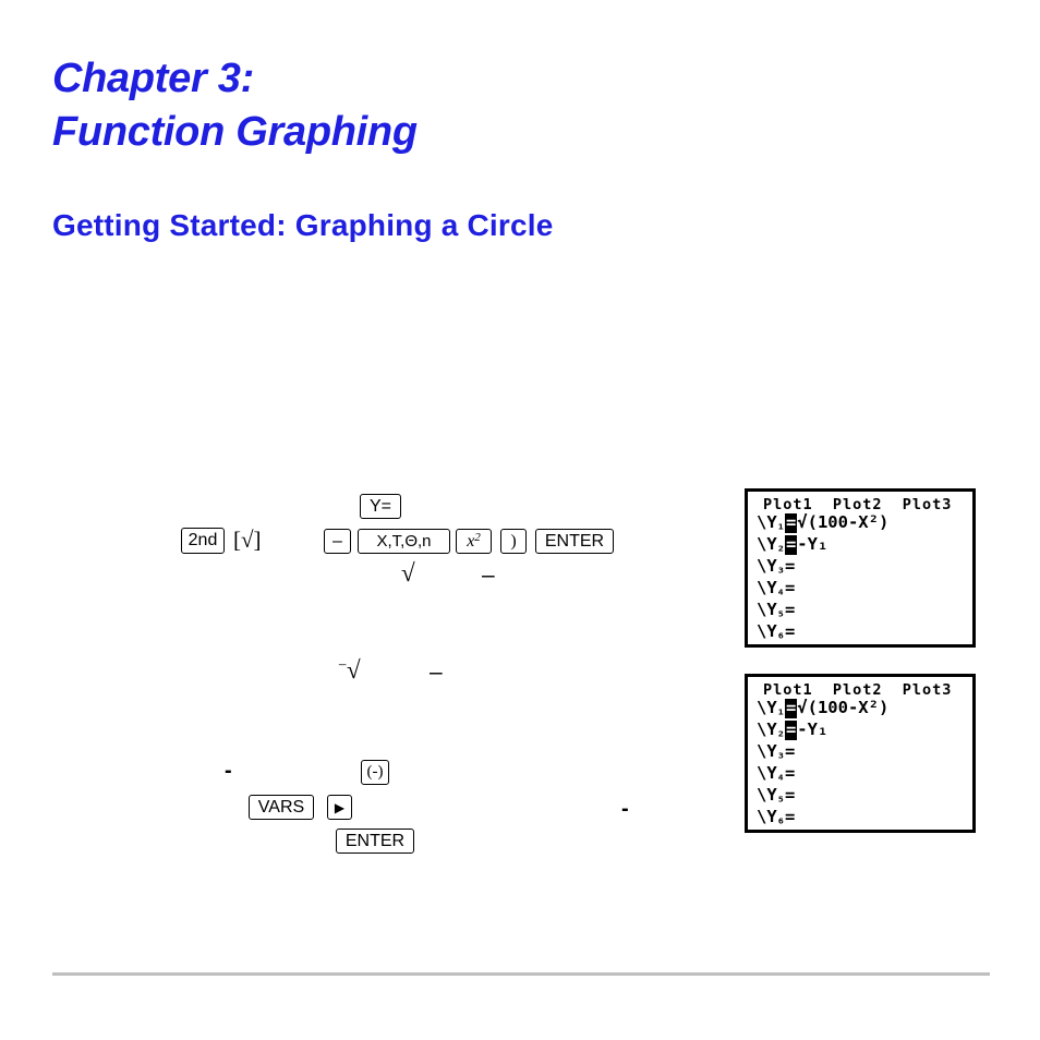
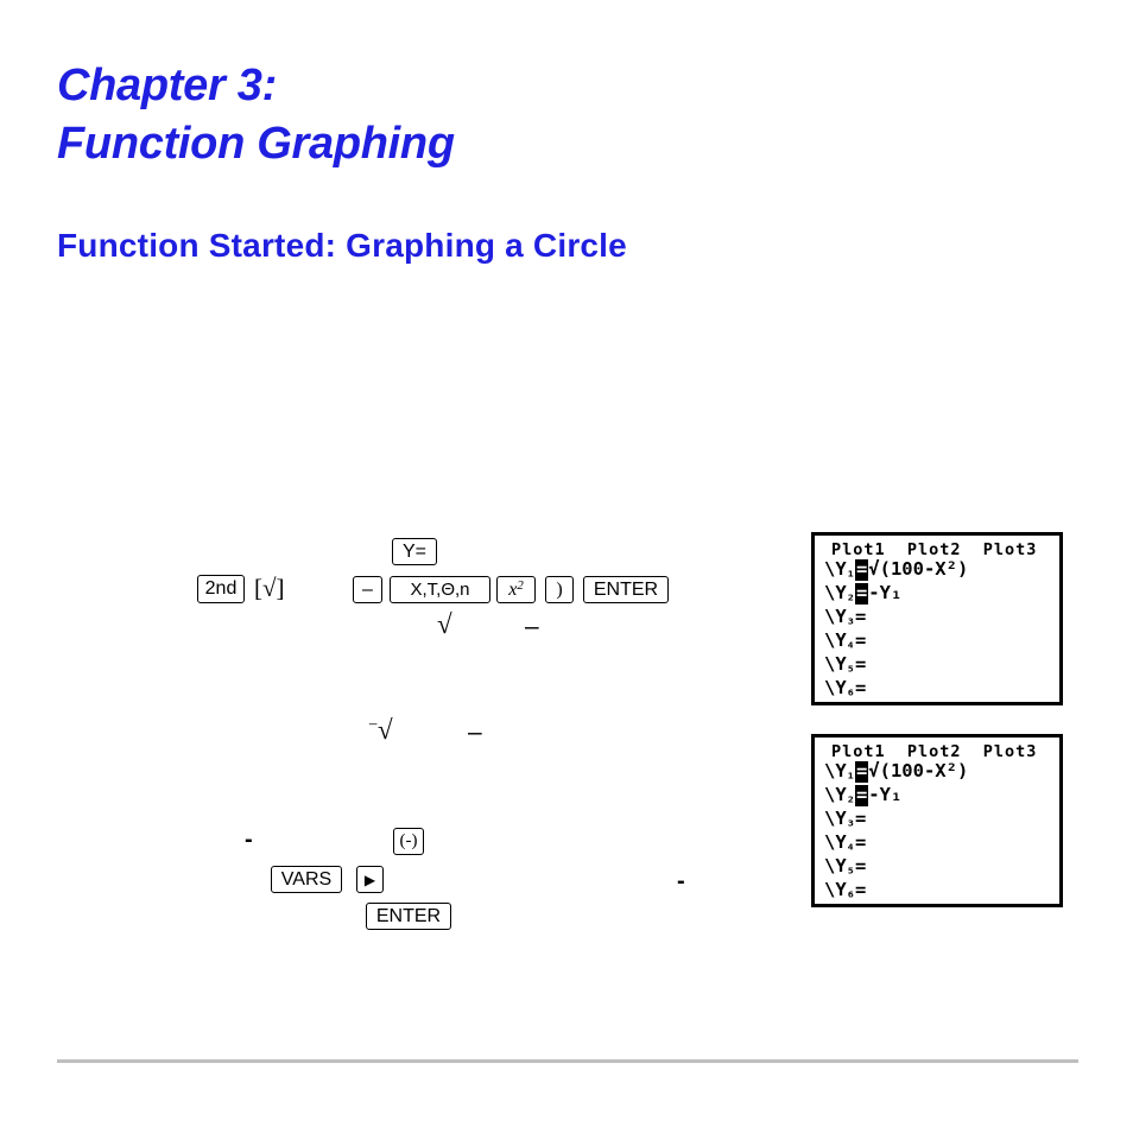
  Chapter 3:
  Function Graphing
- Getting Started: Graphing a Circle
+ Function Started: Graphing a Circle
  2nd
  [√]
  Y=
  –
  X,T,Θ,n
  x2
  )
  ENTER
  √
  –
  −√
  –
  -
  (-)
  VARS
  ▶
  -
  ENTER
  Plot1 Plot2 Plot3
  \Y₁=√(100-X²)
  \Y₂=-Y₁
  \Y₃=
  \Y₄=
  \Y₅=
  \Y₆=
  Plot1 Plot2 Plot3
  \Y₁=√(100-X²)
  \Y₂=-Y₁
  \Y₃=
  \Y₄=
  \Y₅=
  \Y₆=
